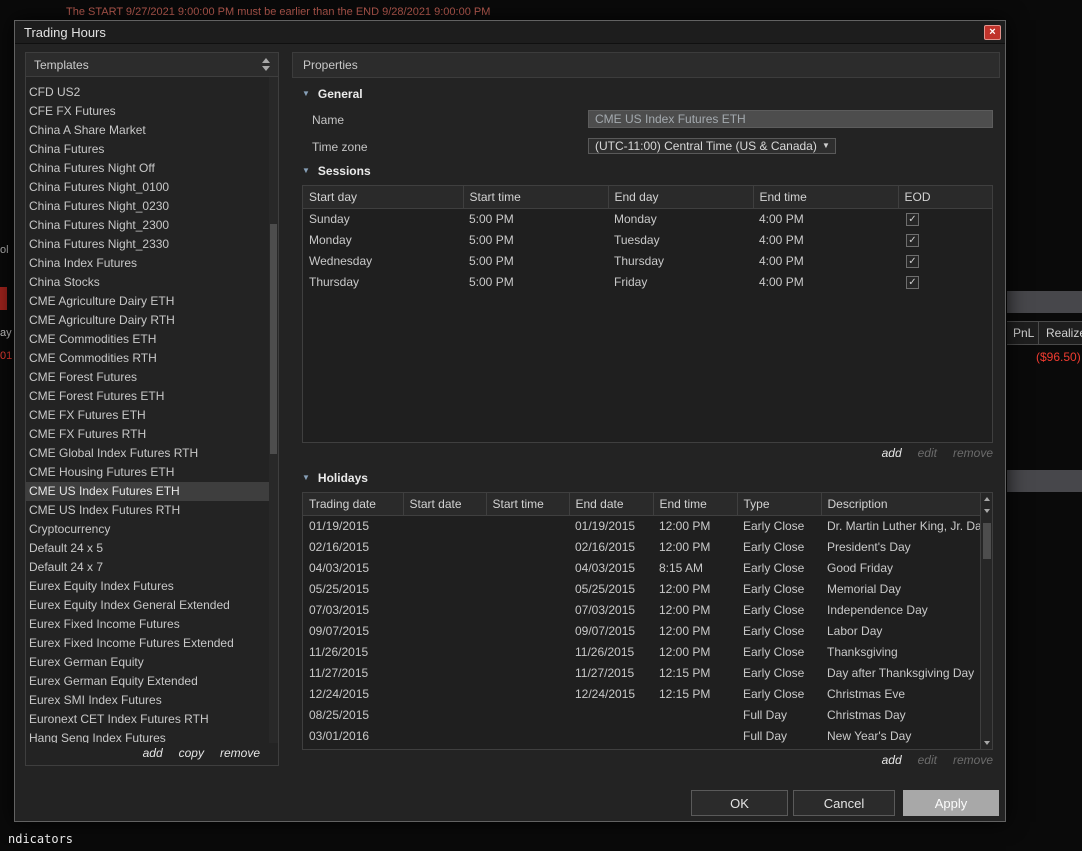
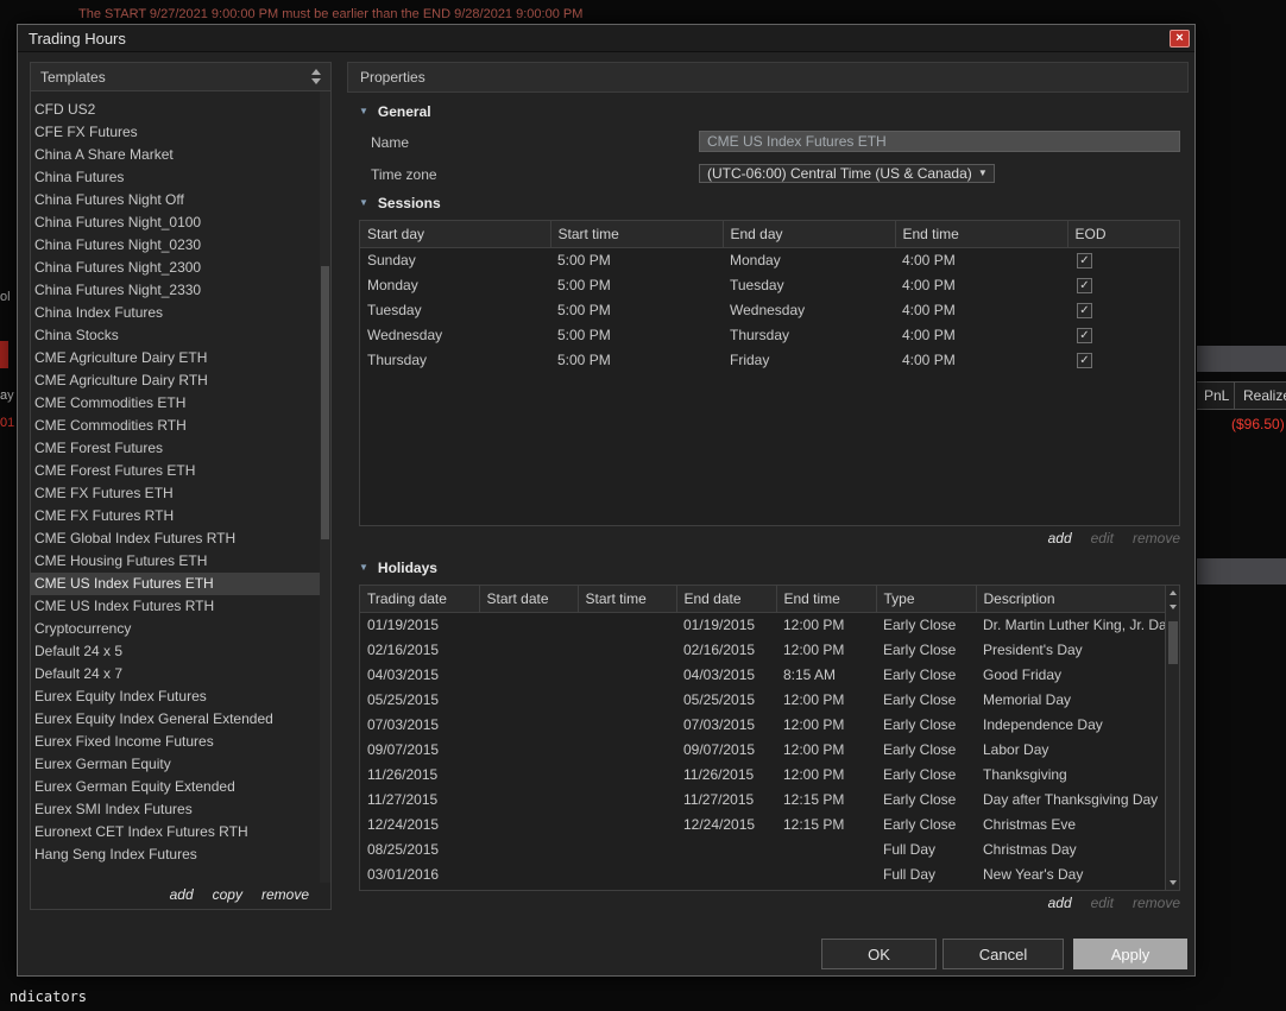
  The START 9/27/2021 9:00:00 PM must be earlier than the END 9/28/2021 9:00:00 PM
  PnL
  Realiz
  ($96.50)
  ol
  ay
  01
  ndicators
  Trading Hours
  ×
  Templates
  CFD US2
  CFE FX Futures
  China A Share Market
  China Futures
  China Futures Night Off
  China Futures Night_0100
  China Futures Night_0230
  China Futures Night_2300
  China Futures Night_2330
  China Index Futures
  China Stocks
  CME Agriculture Dairy ETH
  CME Agriculture Dairy RTH
  CME Commodities ETH
  CME Commodities RTH
  CME Forest Futures
  CME Forest Futures ETH
  CME FX Futures ETH
  CME FX Futures RTH
  CME Global Index Futures RTH
  CME Housing Futures ETH
  CME US Index Futures ETH
  CME US Index Futures RTH
  Cryptocurrency
  Default 24 x 5
  Default 24 x 7
  Eurex Equity Index Futures
  Eurex Equity Index General Extended
  Eurex Fixed Income Futures
- Eurex Fixed Income Futures Extended
  Eurex German Equity
  Eurex German Equity Extended
  Eurex SMI Index Futures
  Euronext CET Index Futures RTH
  Hang Seng Index Futures
  add copy remove
  Properties
  ▼
  General
  Name
  CME US Index Futures ETH
  Time zone
- (UTC-11:00) Central Time (US & Canada)
+ (UTC-06:00) Central Time (US & Canada)
  ▼
  ▼
  Sessions
  Start day	Start time	End day	End time	EOD
  Sunday	5:00 PM	Monday	4:00 PM	✓
  Monday	5:00 PM	Tuesday	4:00 PM	✓
+ Tuesday	5:00 PM	Wednesday	4:00 PM	✓
  Wednesday	5:00 PM	Thursday	4:00 PM	✓
  Thursday	5:00 PM	Friday	4:00 PM	✓
  add edit remove
  ▼
  Holidays
  Trading date	Start date	Start time	End date	End time	Type	Description
  01/19/2015			01/19/2015	12:00 PM	Early Close	Dr. Martin Luther King, Jr. Da
  02/16/2015			02/16/2015	12:00 PM	Early Close	President's Day
  04/03/2015			04/03/2015	8:15 AM	Early Close	Good Friday
  05/25/2015			05/25/2015	12:00 PM	Early Close	Memorial Day
  07/03/2015			07/03/2015	12:00 PM	Early Close	Independence Day
  09/07/2015			09/07/2015	12:00 PM	Early Close	Labor Day
  11/26/2015			11/26/2015	12:00 PM	Early Close	Thanksgiving
  11/27/2015			11/27/2015	12:15 PM	Early Close	Day after Thanksgiving Day
  12/24/2015			12/24/2015	12:15 PM	Early Close	Christmas Eve
  08/25/2015					Full Day	Christmas Day
  03/01/2016					Full Day	New Year's Day
  add edit remove
  OK
  Cancel
  Apply
